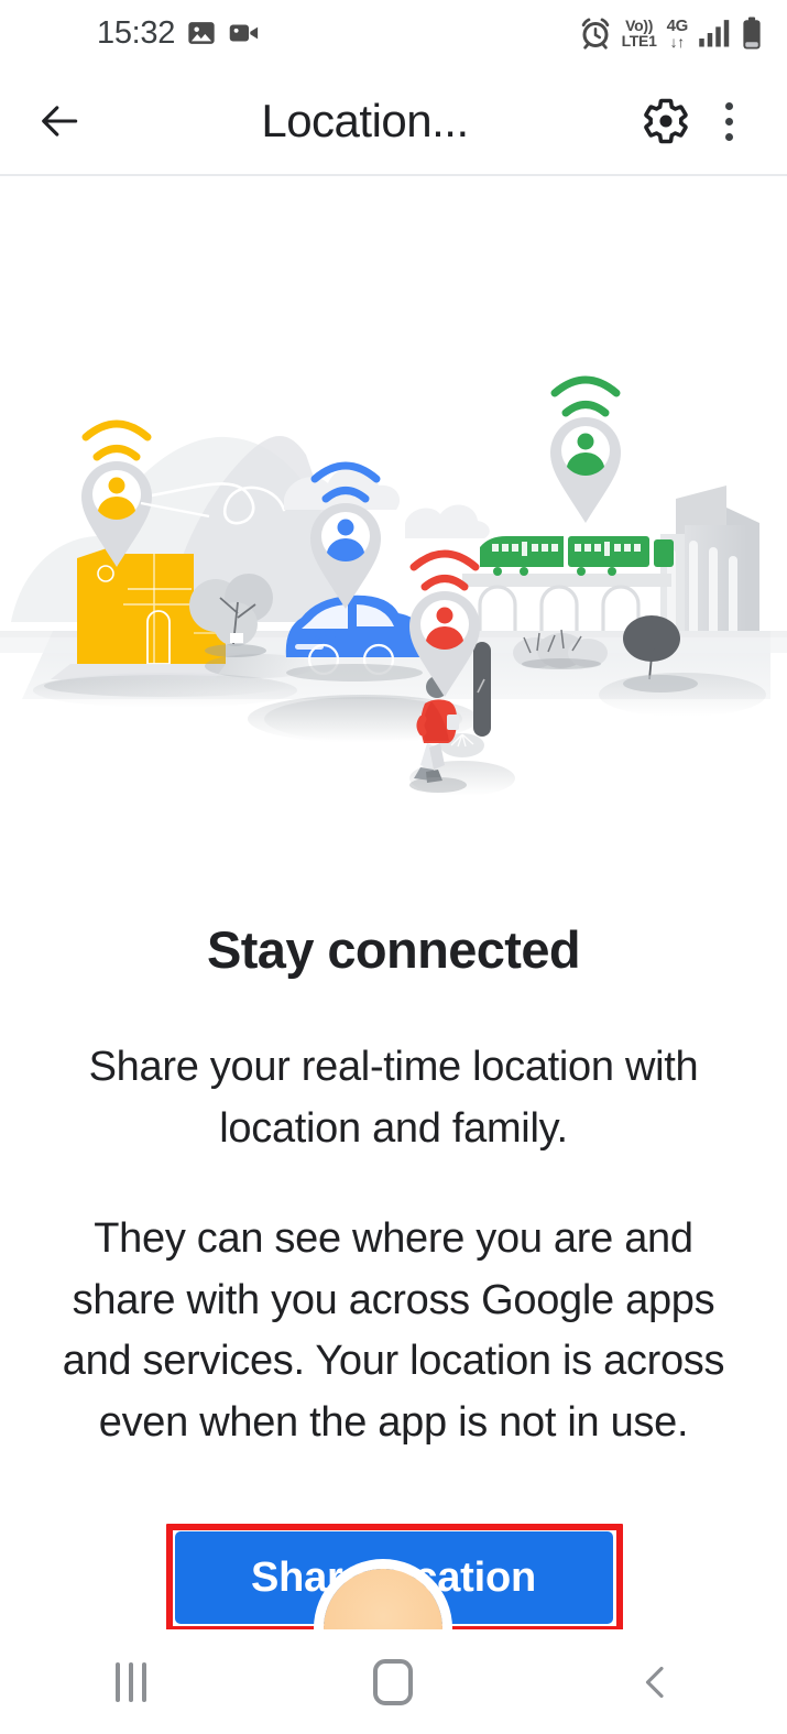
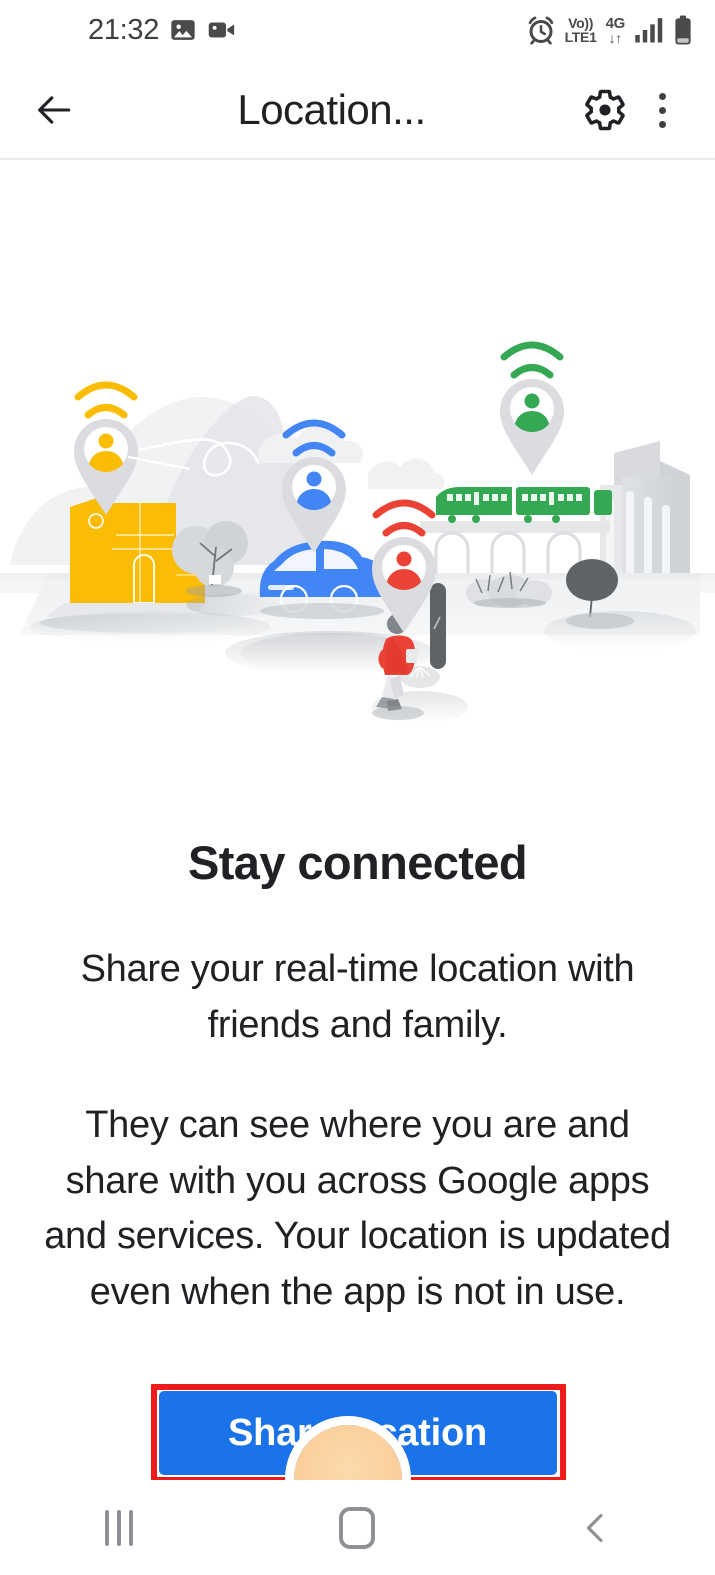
- 15:32
+ 21:32
  Vo))
  LTE1
  4G
  ↓↑
  Location...
  Stay connected
- Share your real-time location with location and family.
+ Share your real-time location with friends and family.
- They can see where you are and share with you across Google apps and services. Your location is across even when the app is not in use.
+ They can see where you are and share with you across Google apps and services. Your location is updated even when the app is not in use.
  Sharcation
